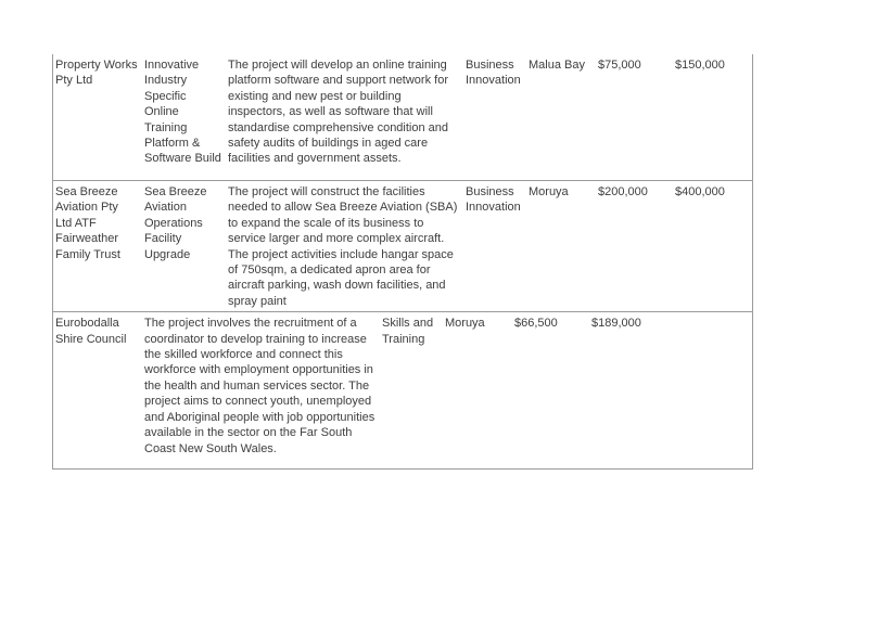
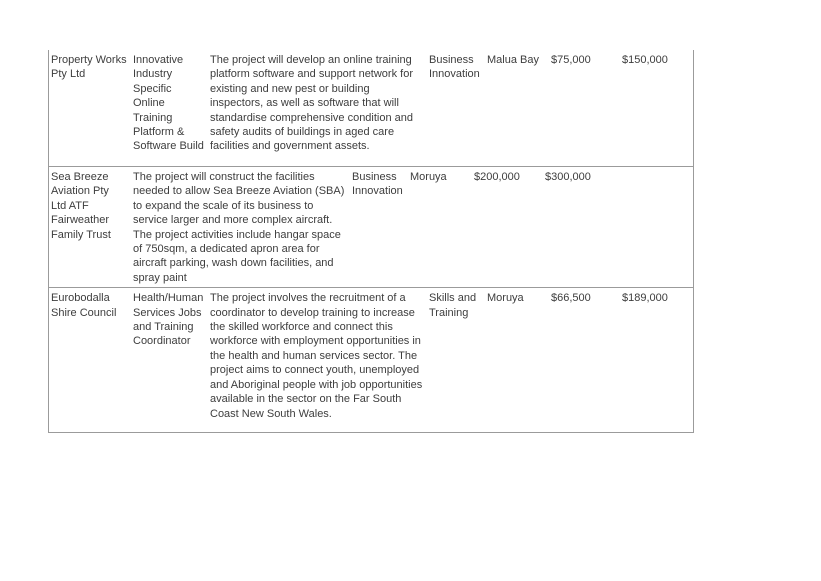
  Property Works Pty Ltd
  Innovative Industry Specific Online Training Platform & Software Build
  The project will develop an online training platform software and support network for existing and new pest or building inspectors, as well as software that will standardise comprehensive condition and safety audits of buildings in aged care facilities and government assets.
  Business Innovation
  Malua Bay
  $75,000
  $150,000
  Sea Breeze Aviation Pty Ltd ATF Fairweather Family Trust
- Sea Breeze Aviation Operations Facility Upgrade
  The project will construct the facilities needed to allow Sea Breeze Aviation (SBA) to expand the scale of its business to service larger and more complex aircraft. The project activities include hangar space of 750sqm, a dedicated apron area for aircraft parking, wash down facilities, and spray paint
  Business Innovation
  Moruya
  $200,000
- $400,000
+ $300,000
  Eurobodalla Shire Council
+ Health/Human Services Jobs and Training Coordinator
  The project involves the recruitment of a coordinator to develop training to increase the skilled workforce and connect this workforce with employment opportunities in the health and human services sector. The project aims to connect youth, unemployed and Aboriginal people with job opportunities available in the sector on the Far South Coast New South Wales.
  Skills and Training
  Moruya
  $66,500
  $189,000
